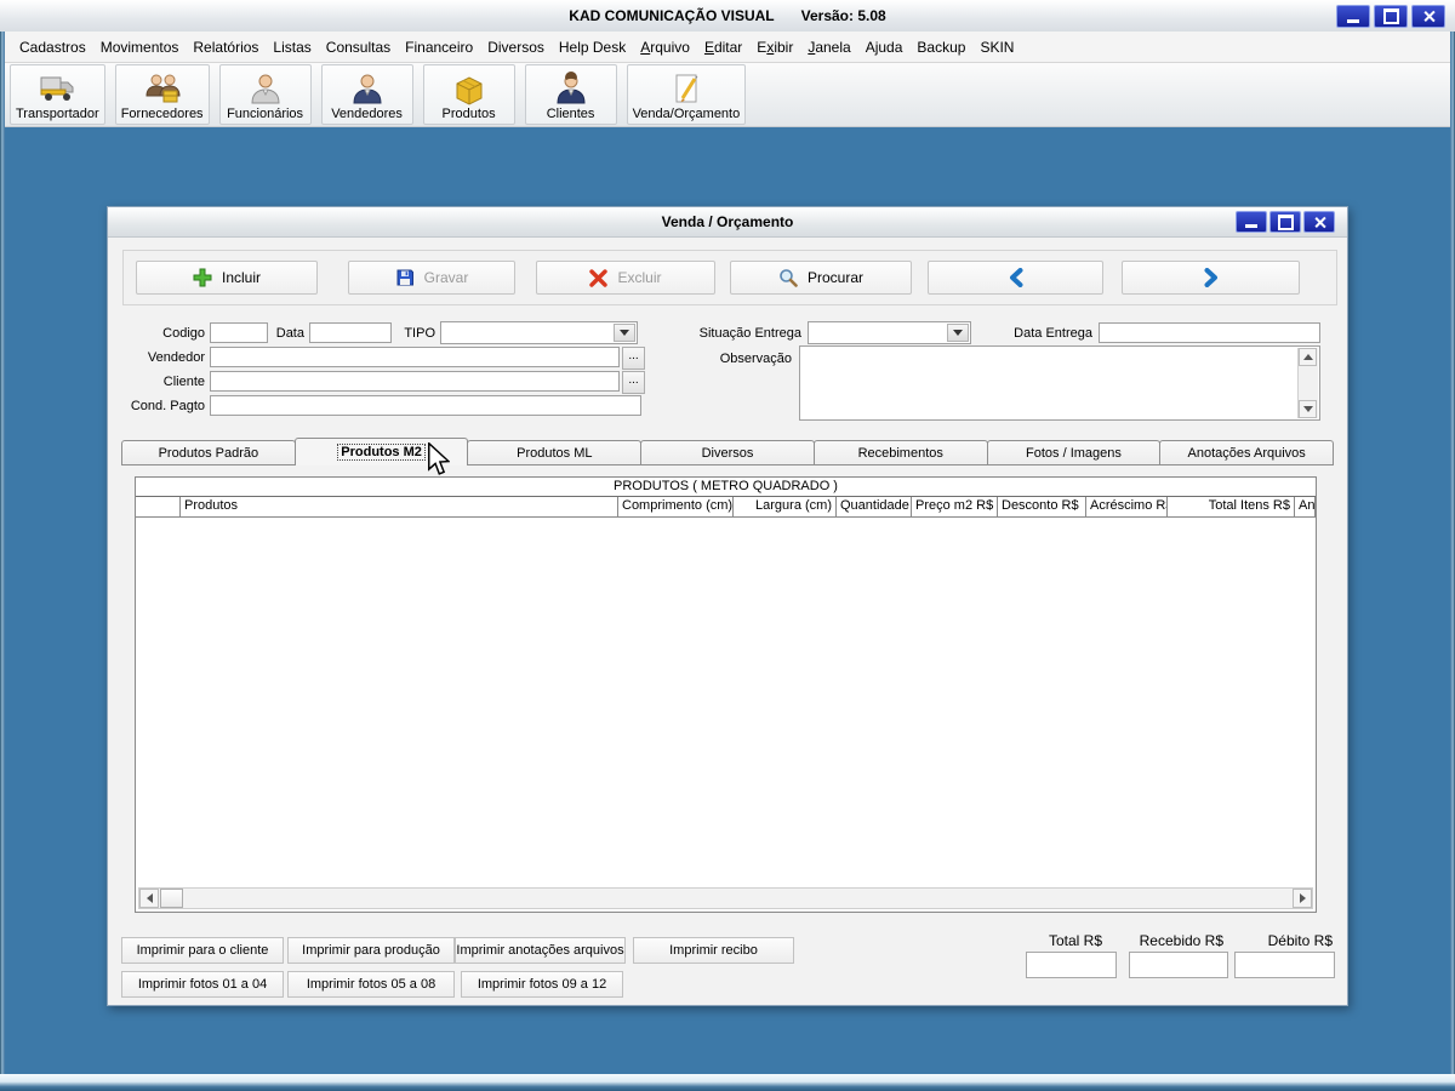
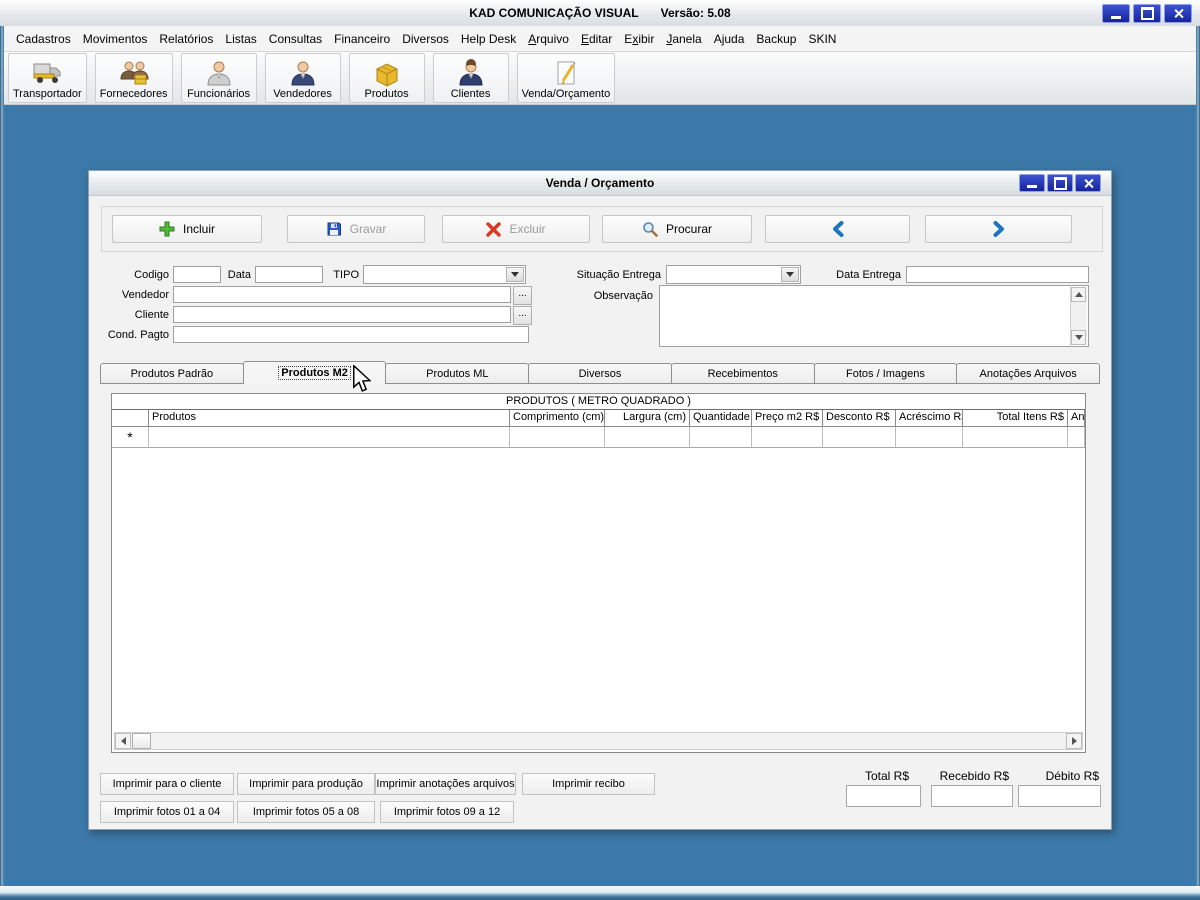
  KAD COMUNICAÇÃO VISUAL
  Versão: 5.08
  Cadastros
  Movimentos
  Relatórios
  Listas
  Consultas
  Financeiro
  Diversos
  Help Desk
  Arquivo
  Editar
  Exibir
  Janela
  Ajuda
  Backup
  SKIN
  Transportador
  Fornecedores
  Funcionários
  Vendedores
  Produtos
  Clientes
  Venda/Orçamento
  Venda / Orçamento
  Incluir
  Gravar
  Excluir
  Procurar
  Codigo
  Data
  TIPO
  Vendedor
  ...
  Cliente
  ...
  Cond. Pagto
  Situação Entrega
  Data Entrega
  Observação
  Produtos Padrão
  Produtos M2
  Produtos ML
  Diversos
  Recebimentos
  Fotos / Imagens
  Anotações Arquivos
  PRODUTOS ( METRO QUADRADO )
  Produtos
  Comprimento (cm)
  Largura (cm)
  Quantidade
  Preço m2 R$
  Desconto R$
  Acréscimo R
  Total Itens R$
  An
+ *
  Imprimir para o cliente
  Imprimir para produção
  Imprimir anotações arquivos
  Imprimir recibo
  Imprimir fotos 01 a 04
  Imprimir fotos 05 a 08
  Imprimir fotos 09 a 12
  Total R$
  Recebido R$
  Débito R$
